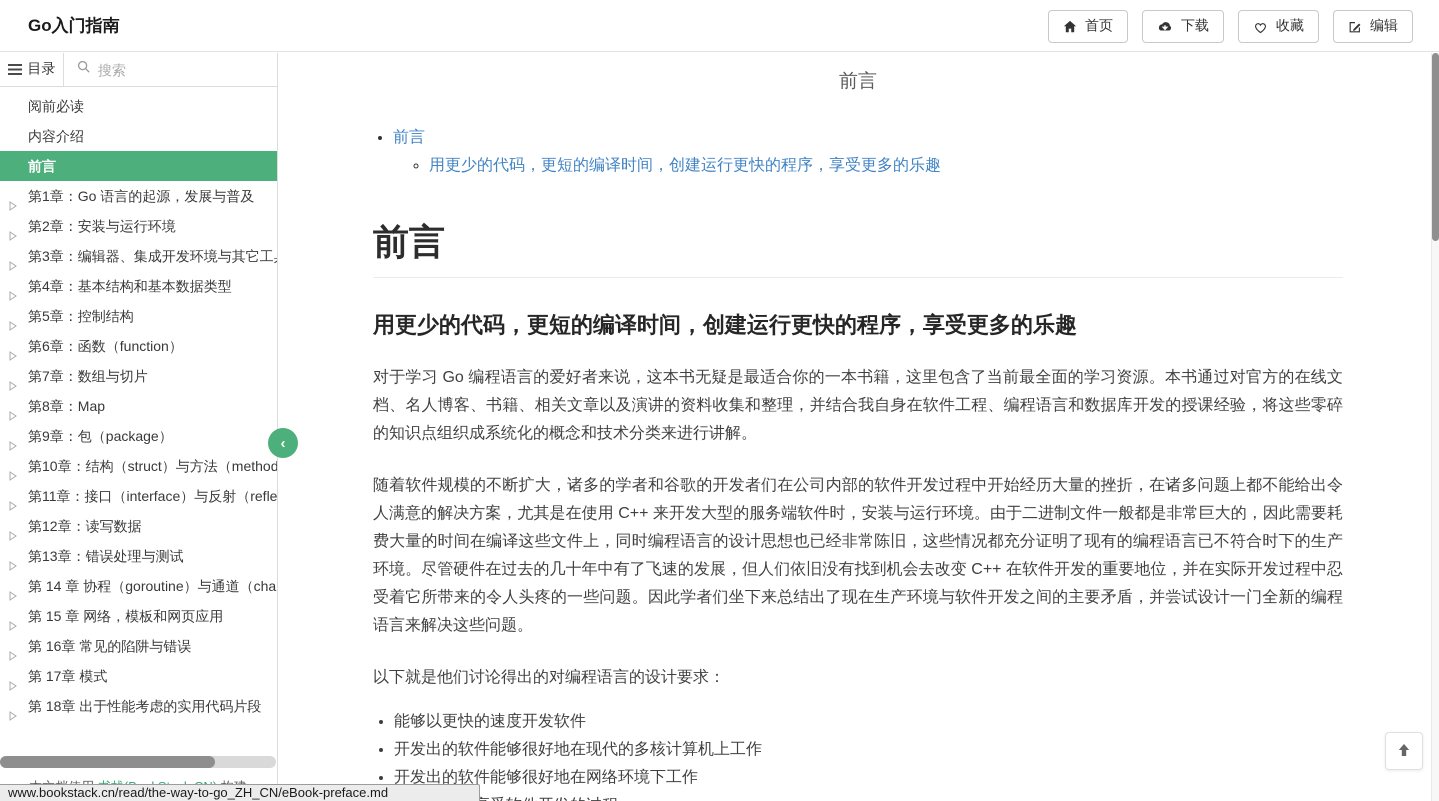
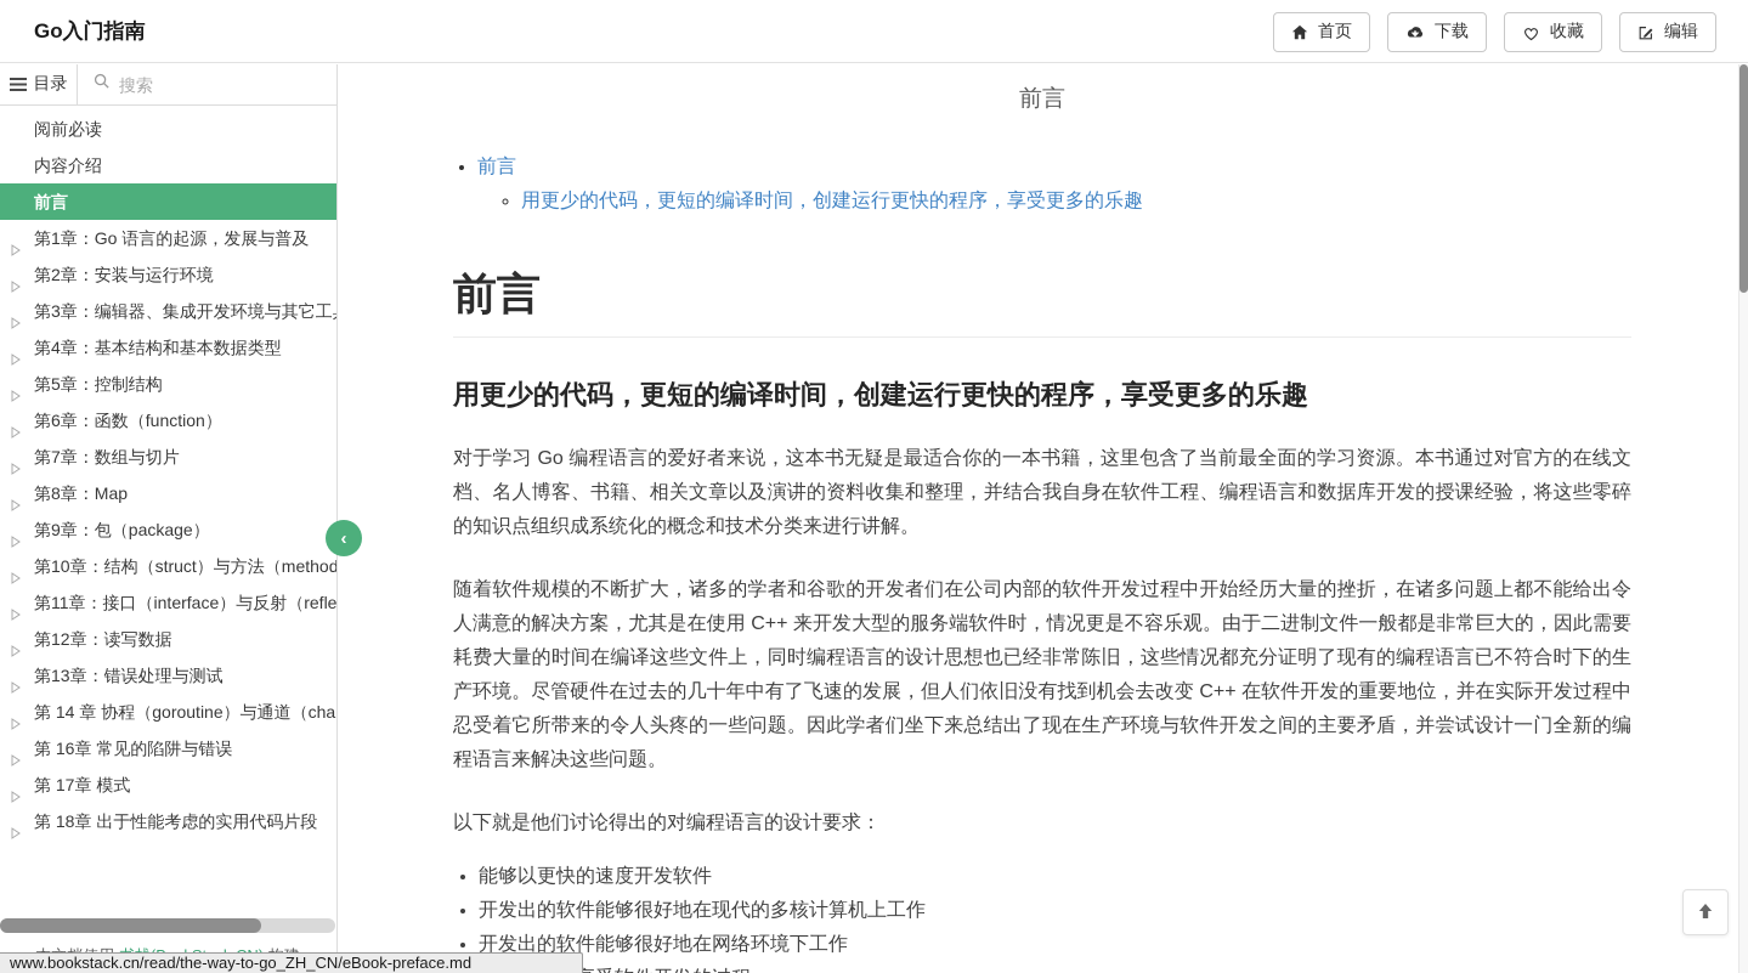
  Go入门指南
  首页
  下载
  收藏
  编辑
  目录
  搜索
  阅前必读
  内容介绍
  前言
  第1章：Go 语言的起源，发展与普及
  第2章：安装与运行环境
  第3章：编辑器、集成开发环境与其它工
  第4章：基本结构和基本数据类型
  第5章：控制结构
  第6章：函数（function）
  第7章：数组与切片
  第8章：Map
  第9章：包（package）
  第10章：结构（struct）与方法（method
  第11章：接口（interface）与反射（refle
  第12章：读写数据
  第13章：错误处理与测试
  第 14 章 协程（goroutine）与通道（cha
- 第 15 章 网络，模板和网页应用
  第 16章 常见的陷阱与错误
  第 17章 模式
  第 18章 出于性能考虑的实用代码片段
  ‹
  前言
  前言
  用更少的代码，更短的编译时间，创建运行更快的程序，享受更多的乐趣
  前言
  用更少的代码，更短的编译时间，创建运行更快的程序，享受更多的乐趣
  对于学习 Go 编程语言的爱好者来说，这本书无疑是最适合你的一本书籍，这里包含了当前最全面的学习资源。本书通过对官方的在线文档、名人博客、书籍、相关文章以及演讲的资料收集和整理，并结合我自身在软件工程、编程语言和数据库开发的授课经验，将这些零碎的知识点组织成系统化的概念和技术分类来进行讲解。
- 随着软件规模的不断扩大，诸多的学者和谷歌的开发者们在公司内部的软件开发过程中开始经历大量的挫折，在诸多问题上都不能给出令人满意的解决方案，尤其是在使用 C++ 来开发大型的服务端软件时，安装与运行环境。由于二进制文件一般都是非常巨大的，因此需要耗费大量的时间在编译这些文件上，同时编程语言的设计思想也已经非常陈旧，这些情况都充分证明了现有的编程语言已不符合时下的生产环境。尽管硬件在过去的几十年中有了飞速的发展，但人们依旧没有找到机会去改变 C++ 在软件开发的重要地位，并在实际开发过程中忍受着它所带来的令人头疼的一些问题。因此学者们坐下来总结出了现在生产环境与软件开发之间的主要矛盾，并尝试设计一门全新的编程语言来解决这些问题。
+ 随着软件规模的不断扩大，诸多的学者和谷歌的开发者们在公司内部的软件开发过程中开始经历大量的挫折，在诸多问题上都不能给出令人满意的解决方案，尤其是在使用 C++ 来开发大型的服务端软件时，情况更是不容乐观。由于二进制文件一般都是非常巨大的，因此需要耗费大量的时间在编译这些文件上，同时编程语言的设计思想也已经非常陈旧，这些情况都充分证明了现有的编程语言已不符合时下的生产环境。尽管硬件在过去的几十年中有了飞速的发展，但人们依旧没有找到机会去改变 C++ 在软件开发的重要地位，并在实际开发过程中忍受着它所带来的令人头疼的一些问题。因此学者们坐下来总结出了现在生产环境与软件开发之间的主要矛盾，并尝试设计一门全新的编程语言来解决这些问题。
  以下就是他们讨论得出的对编程语言的设计要求：
  能够以更快的速度开发软件
  开发出的软件能够很好地在现代的多核计算机上工作
  开发出的软件能够很好地在网络环境下工作
  www.bookstack.cn/read/the-way-to-go_ZH_CN/eBook-preface.md
